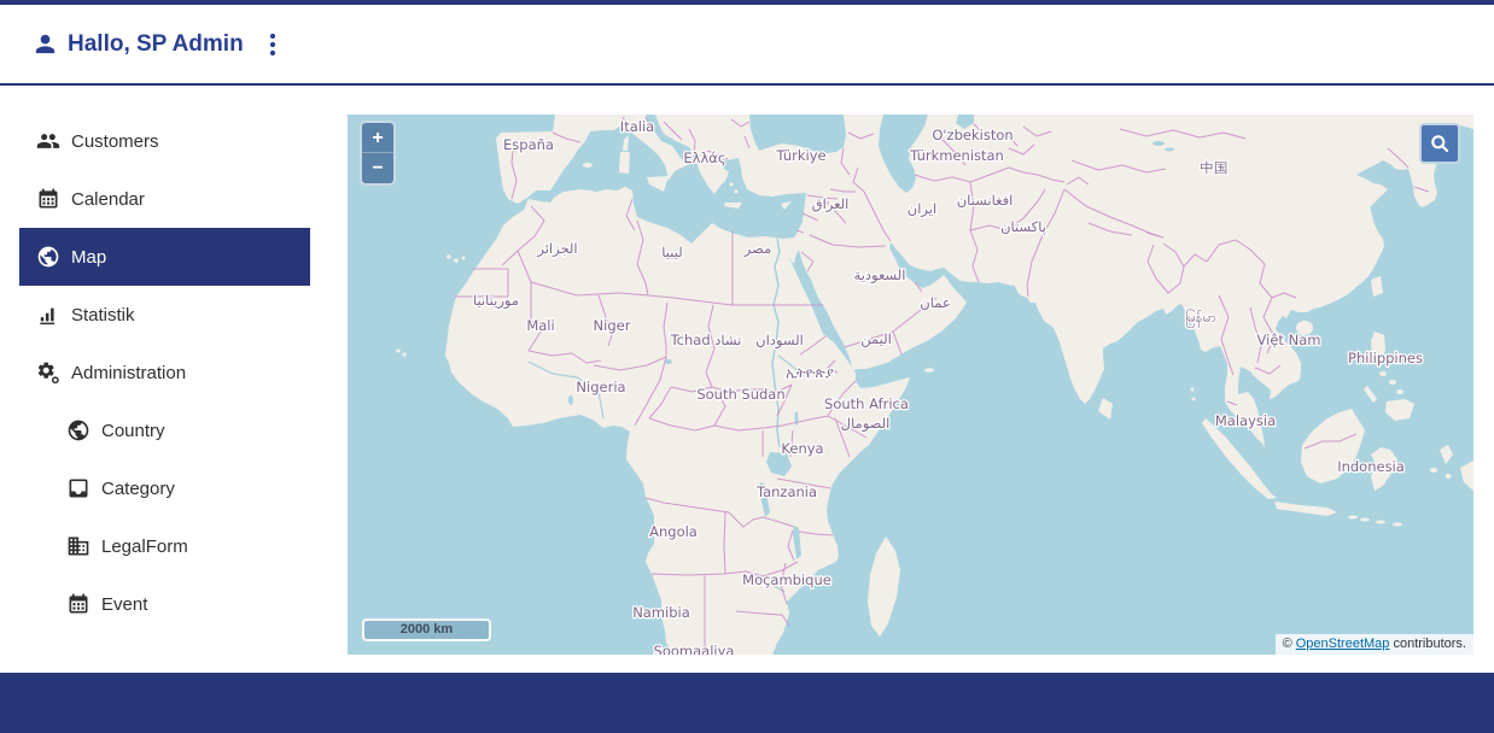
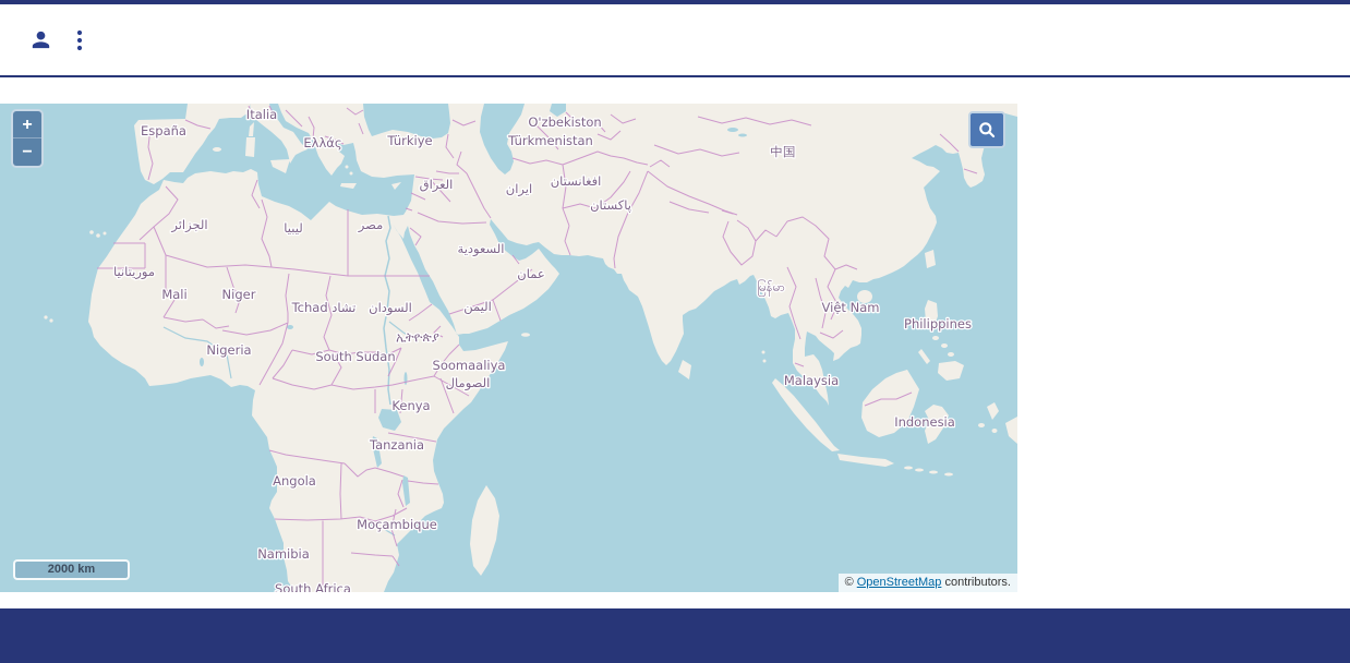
- Hallo, SP Admin
- Customers
- Calendar
- Map
- Statistik
- Administration
- Country
- Category
- LegalForm
- Event
  España
  Italia
  Ελλάς
  Türkiye
  O'zbekiston
  Türkmenistan
  中国
  العراق
  ايران
  افغانستان
  پاکستان
  الجزائر
  ليبيا
  مصر
  السعودية
  موريتانيا
  Mali
  Niger
  Tchad تشاد
  السودان
  عمان
  اليمن
  Nigeria
  ኢትዮጵያ
  South Sudan
- South Africa
+ Soomaaliya
  الصومال
  Kenya
  Tanzania
  Angola
  Moçambique
  Namibia
- Soomaaliya
+ South Africa
  မြန်မာ
  Việt Nam
  Philippines
  Malaysia
  Indonesia
  +
  −
  2000 km
  © OpenStreetMap contributors.
